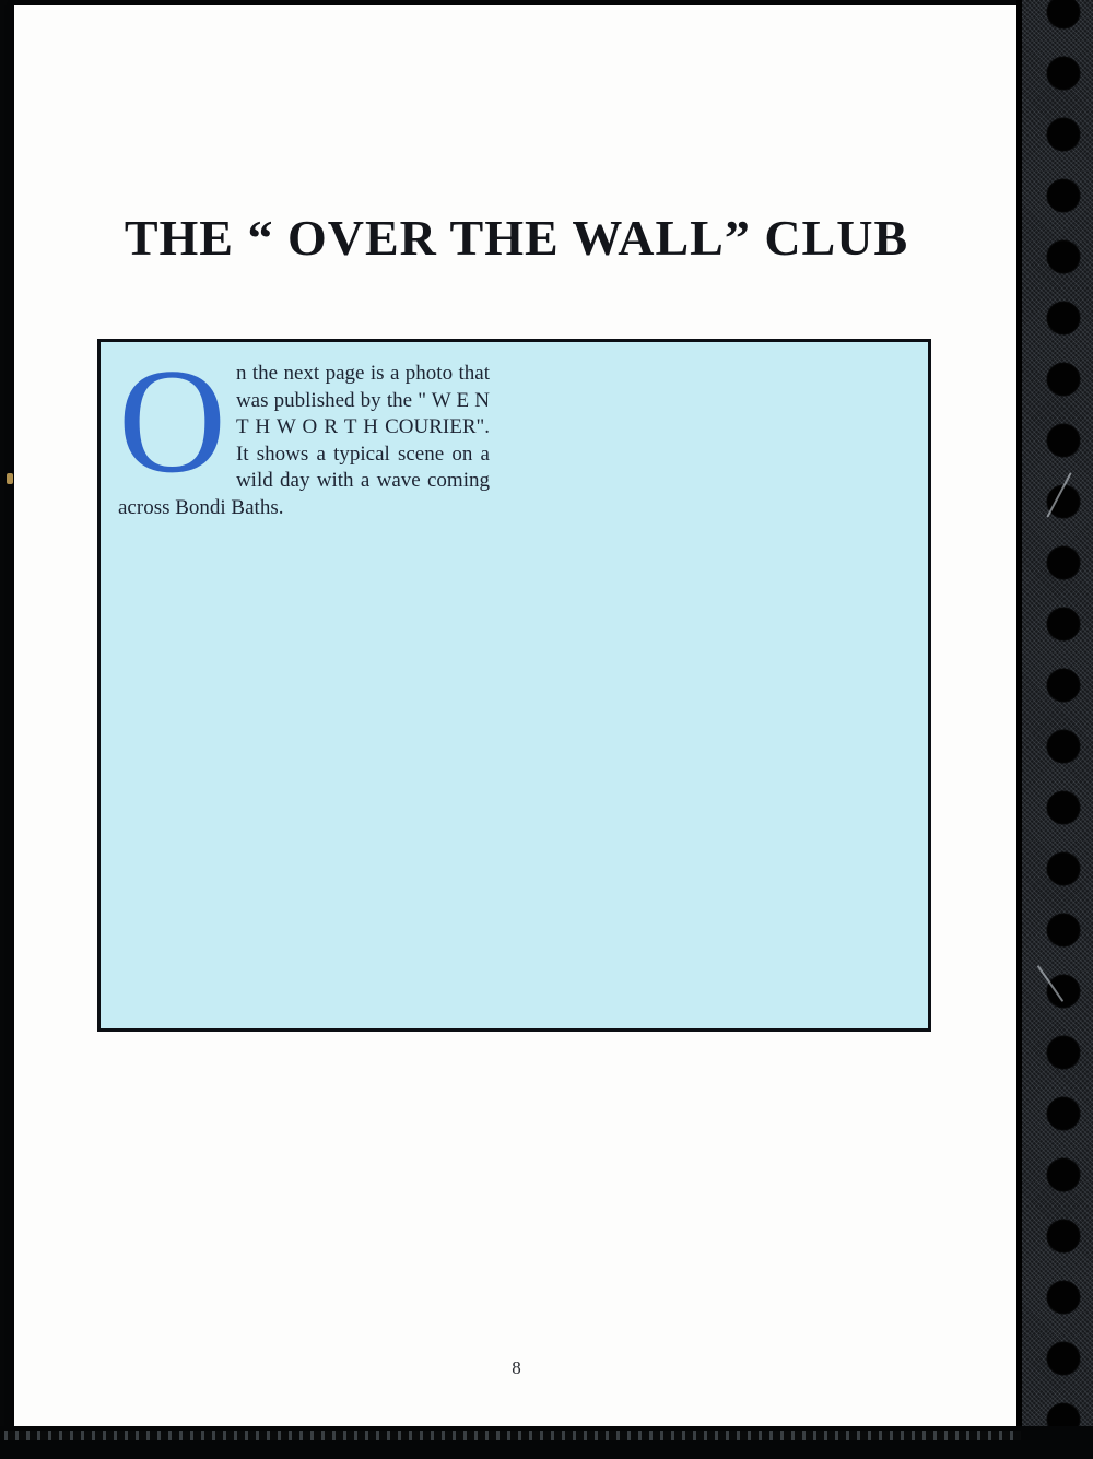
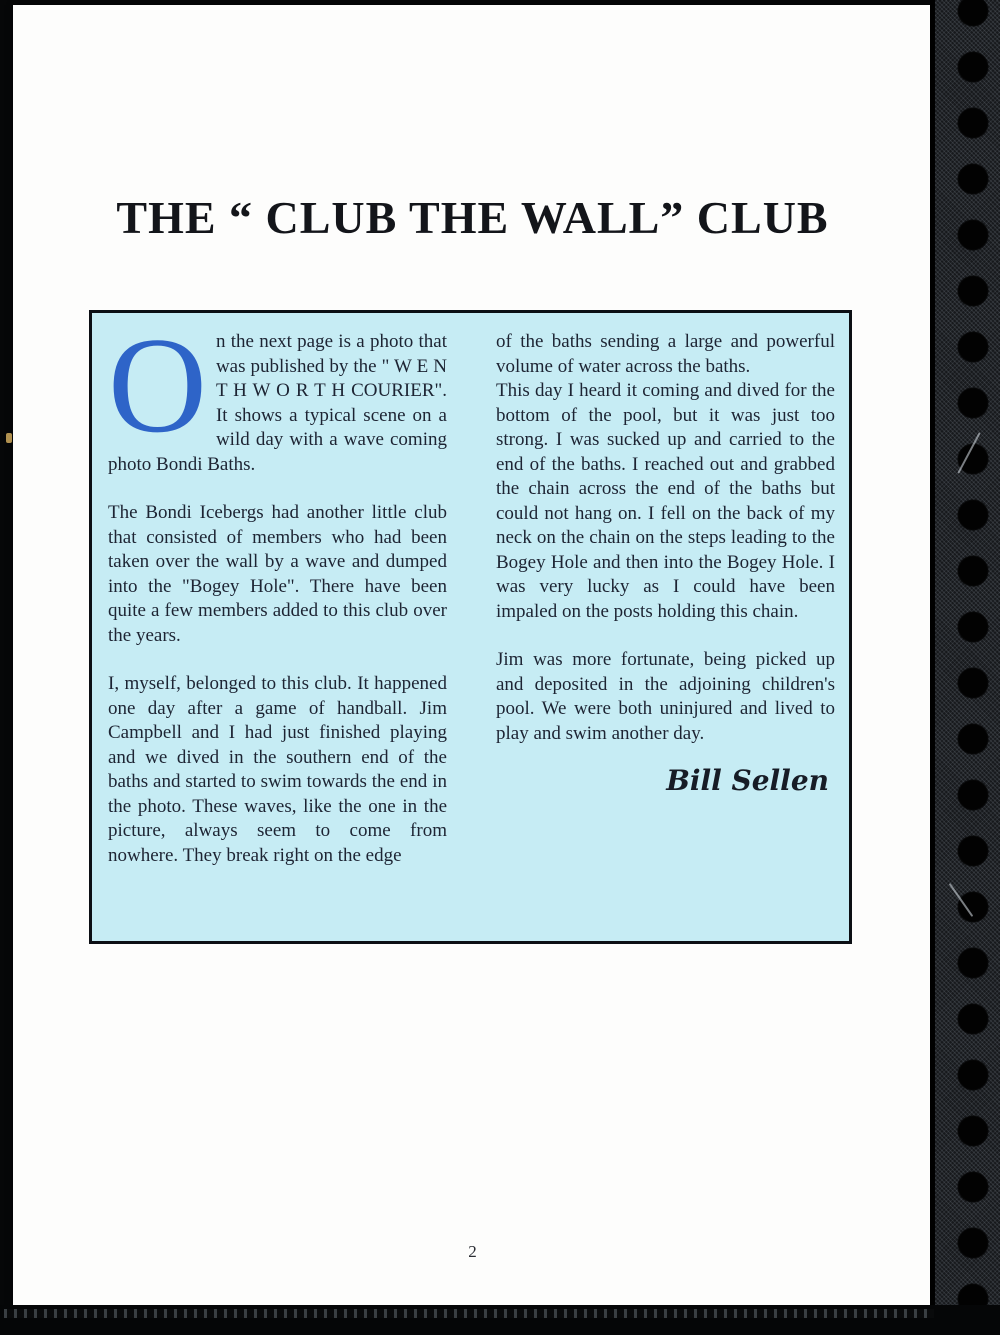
- THE “ OVER THE WALL” CLUB
+ THE “ CLUB THE WALL” CLUB
  O
- n the next page is a photo that was published by the " W E N T H W O R T H COURIER". It shows a typical scene on a wild day with a wave coming across Bondi Baths.
+ n the next page is a photo that was published by the " W E N T H W O R T H COURIER". It shows a typical scene on a wild day with a wave coming photo Bondi Baths.
+ The Bondi Icebergs had another little club that consisted of members who had been taken over the wall by a wave and dumped into the "Bogey Hole". There have been quite a few members added to this club over the years.
+ I, myself, belonged to this club. It happened one day after a game of handball. Jim Campbell and I had just finished playing and we dived in the southern end of the baths and started to swim towards the end in the photo. These waves, like the one in the picture, always seem to come from nowhere. They break right on the edge
+ of the baths sending a large and powerful volume of water across the baths.
+ This day I heard it coming and dived for the bottom of the pool, but it was just too strong. I was sucked up and carried to the end of the baths. I reached out and grabbed the chain across the end of the baths but could not hang on. I fell on the back of my neck on the chain on the steps leading to the Bogey Hole and then into the Bogey Hole. I was very lucky as I could have been impaled on the posts holding this chain.
+ Jim was more fortunate, being picked up and deposited in the adjoining children's pool. We were both uninjured and lived to play and swim another day.
+ Bill Sellen
- 8
+ 2
